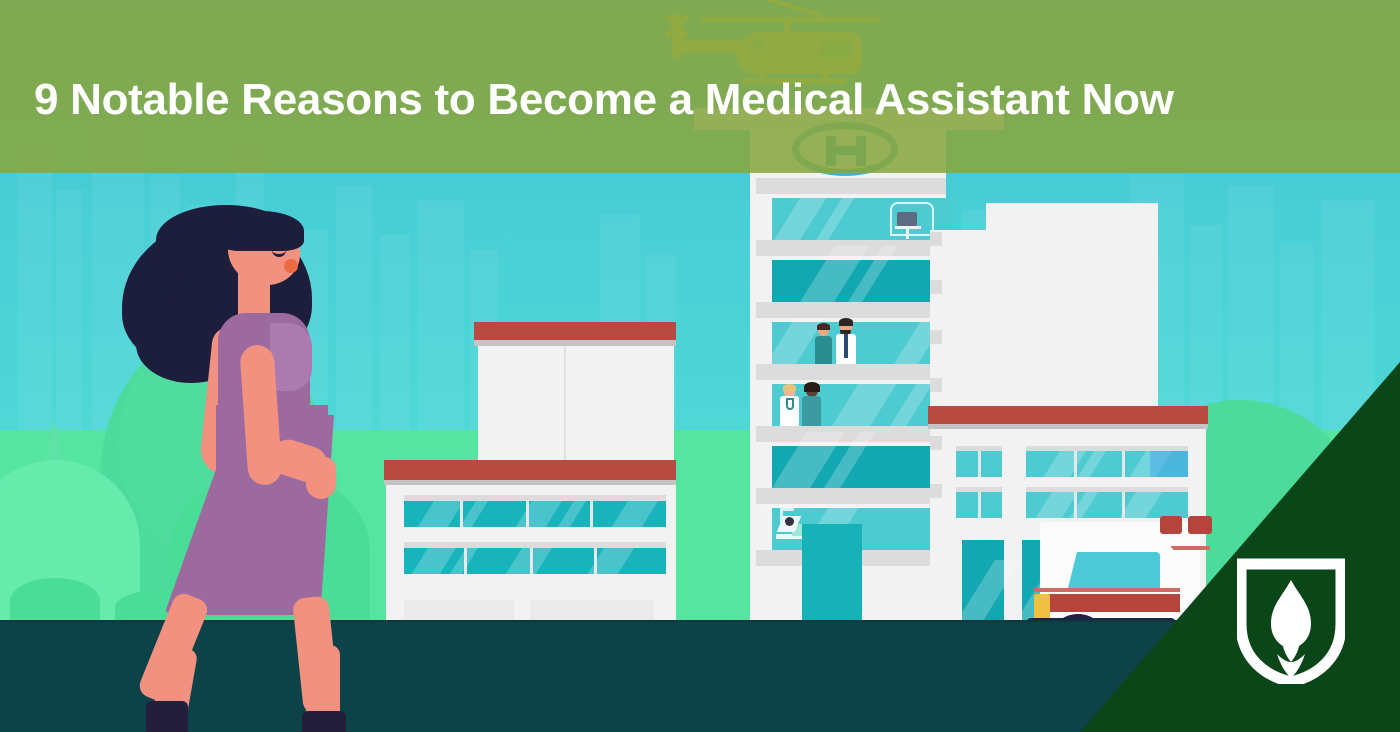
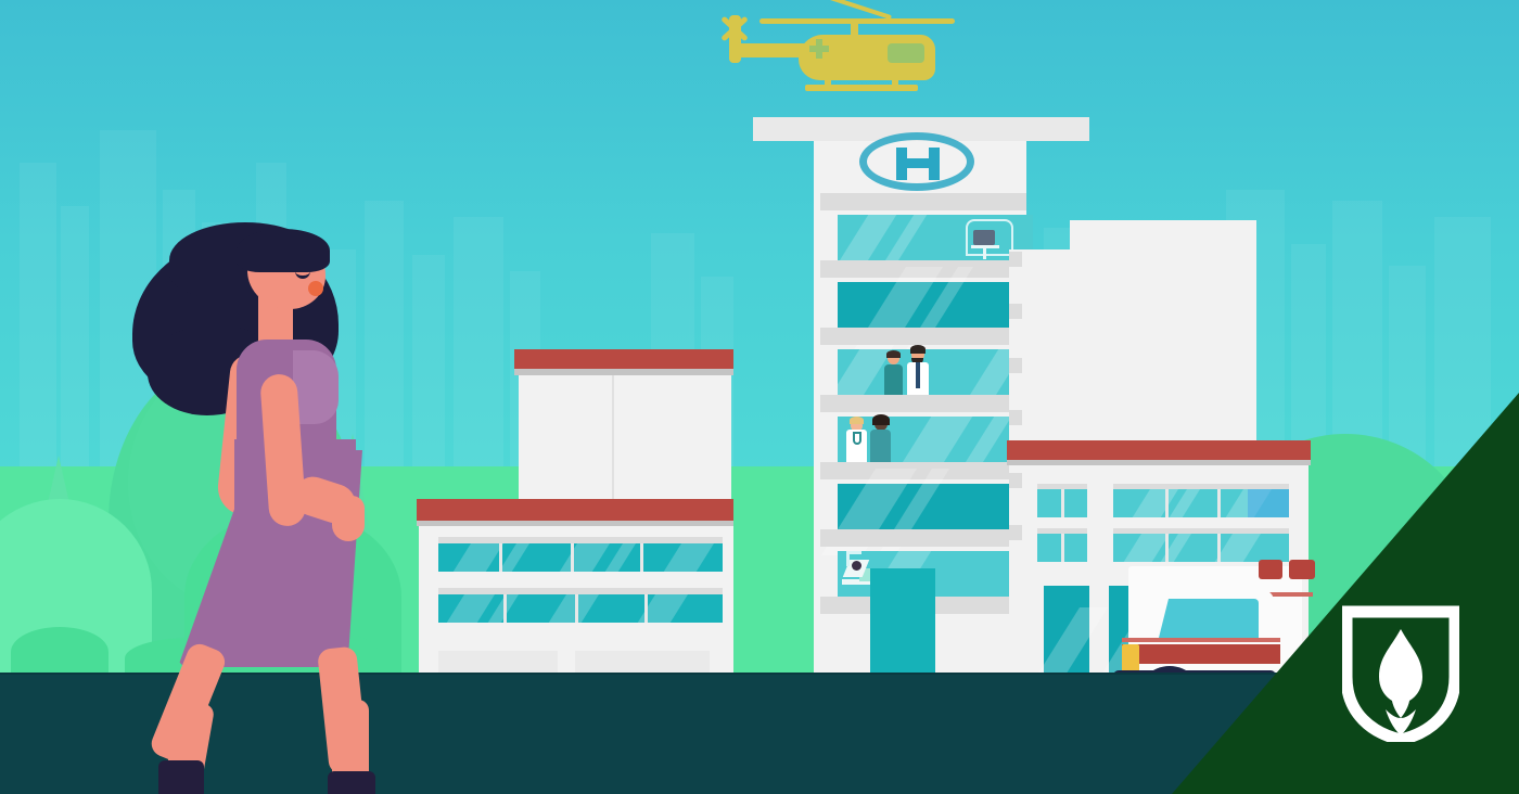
- 9 Notable Reasons to Become a Medical Assistant Now
